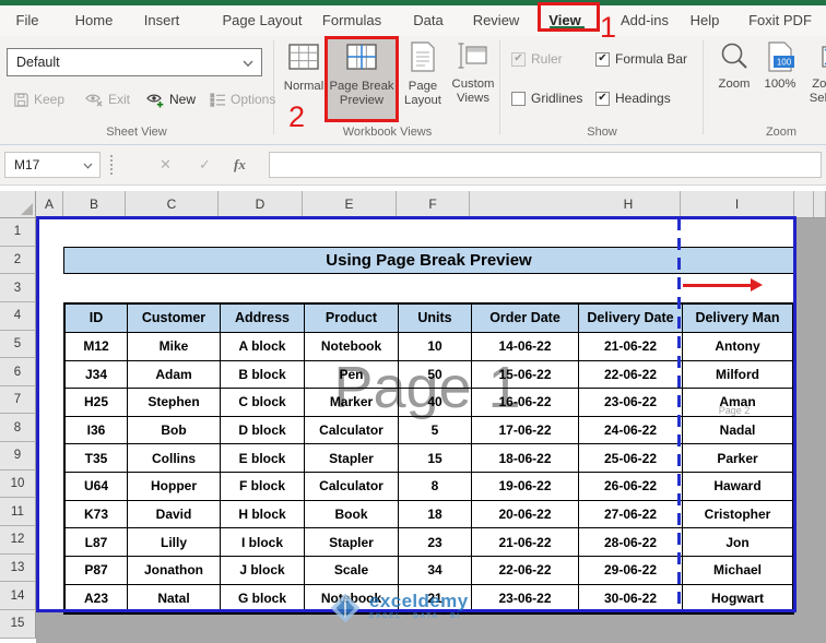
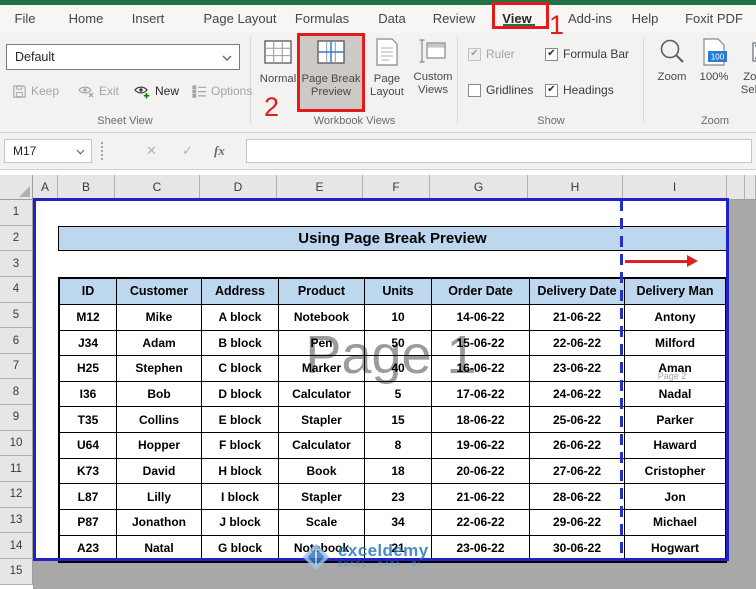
  File
  Home
  Insert
  Page Layout
  Formulas
  Data
  Review
  View
  Add-ins
  Help
  Foxit PDF
  1
  Default
  Keep
  Exit
  New
  Options
  Sheet View
  Normal
  Page Break
  Preview
  Page
  Layout
  Custom
  Views
  Workbook Views
  Ruler
  Formula Bar
  Gridlines
  Headings
  Show
  Zoom
  100
  100%
  Zoom
  2
  M17
  ✕
  ✓
  fx
  A
  B
  C
  D
  E
  F
+ G
  H
  I
  1
  2
  3
  4
  5
  6
  7
  8
  9
  10
  11
  12
  13
  14
  15
  Page 1
  Page 2
  Using Page Break Preview
  ID
  Customer
  Address
  Product
  Units
  Order Date
  Delivery Date
  Delivery Man
  M12
  Mike
  A block
  Notebook
  10
  14-06-22
  21-06-22
  Antony
  J34
  Adam
  B block
  Pen
  50
  15-06-22
  22-06-22
  Milford
  H25
  Stephen
  C block
  Marker
  40
  16-06-22
  23-06-22
  Aman
  I36
  Bob
  D block
  Calculator
  5
  17-06-22
  24-06-22
  Nadal
  T35
  Collins
  E block
  Stapler
  15
  18-06-22
  25-06-22
  Parker
  U64
  Hopper
  F block
  Calculator
  8
  19-06-22
  26-06-22
  Haward
  K73
  David
  H block
  Book
  18
  20-06-22
  27-06-22
  Cristopher
  L87
  Lilly
  I block
  Stapler
  23
  21-06-22
  28-06-22
  Jon
  P87
  Jonathon
  J block
  Scale
  34
  22-06-22
  29-06-22
  Michael
  A23
  Natal
  G block
  Notebook
  21
  23-06-22
  30-06-22
  Hogwart
  exceldemy
